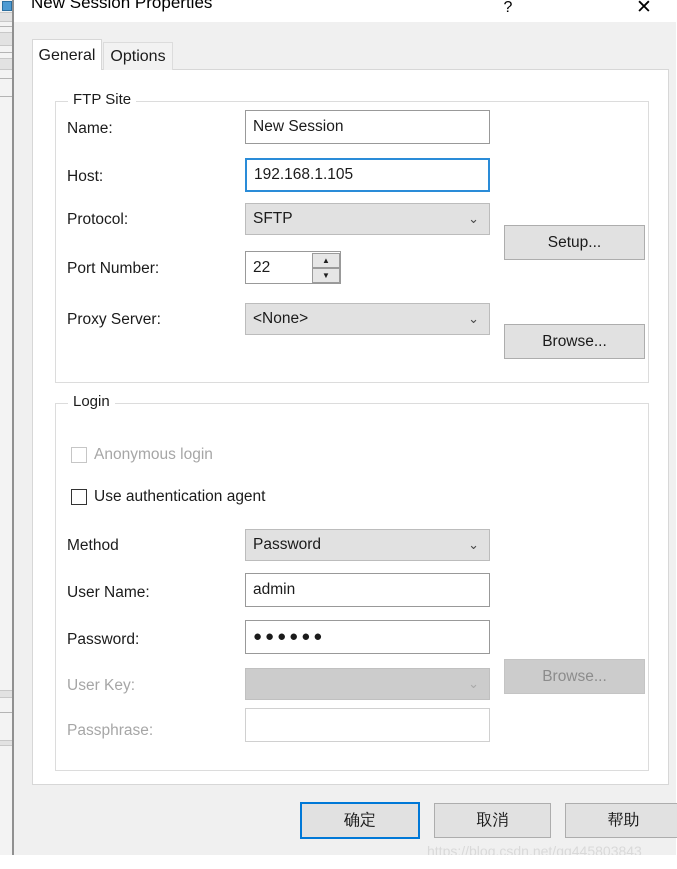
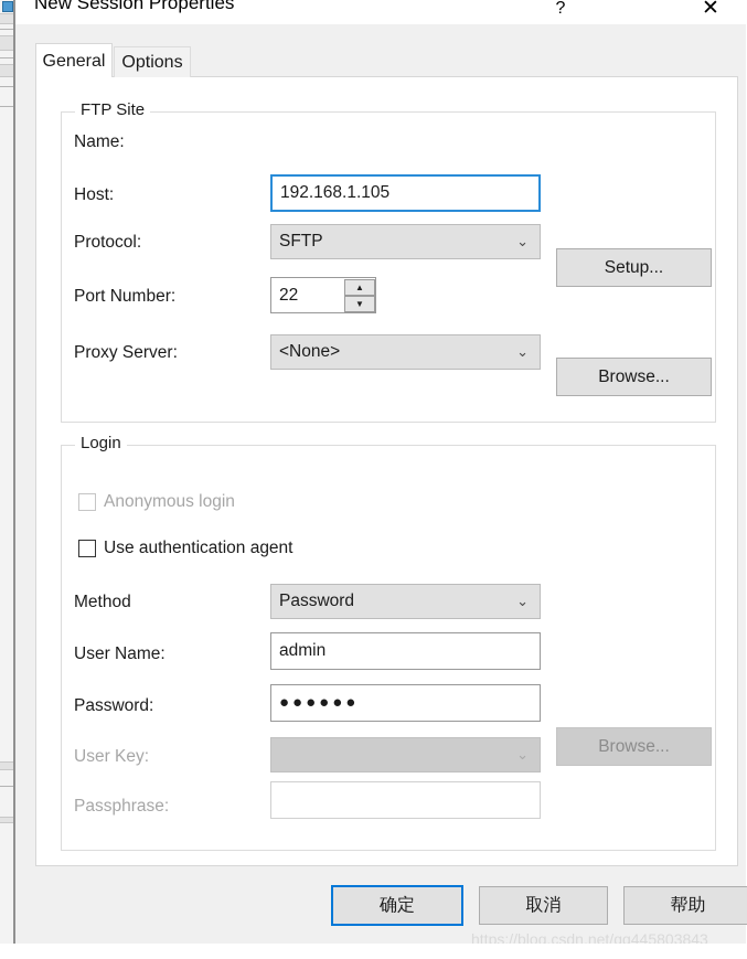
  New Session Properties
  ?
  ✕
  General
  Options
  FTP Site
  Name:
- New Session
  Host:
  192.168.1.105
  Protocol:
  SFTP
  ⌄
  Setup...
  Port Number:
  22
  ▲
  ▼
  Proxy Server:
  <None>
  ⌄
  Browse...
  Login
  Anonymous login
  Use authentication agent
  Method
  Password
  ⌄
  User Name:
  admin
  Password:
  ●●●●●●
  User Key:
  ⌄
  Browse...
  Passphrase:
  确定
  取消
  帮助
  https://blog.csdn.net/qq445803843
